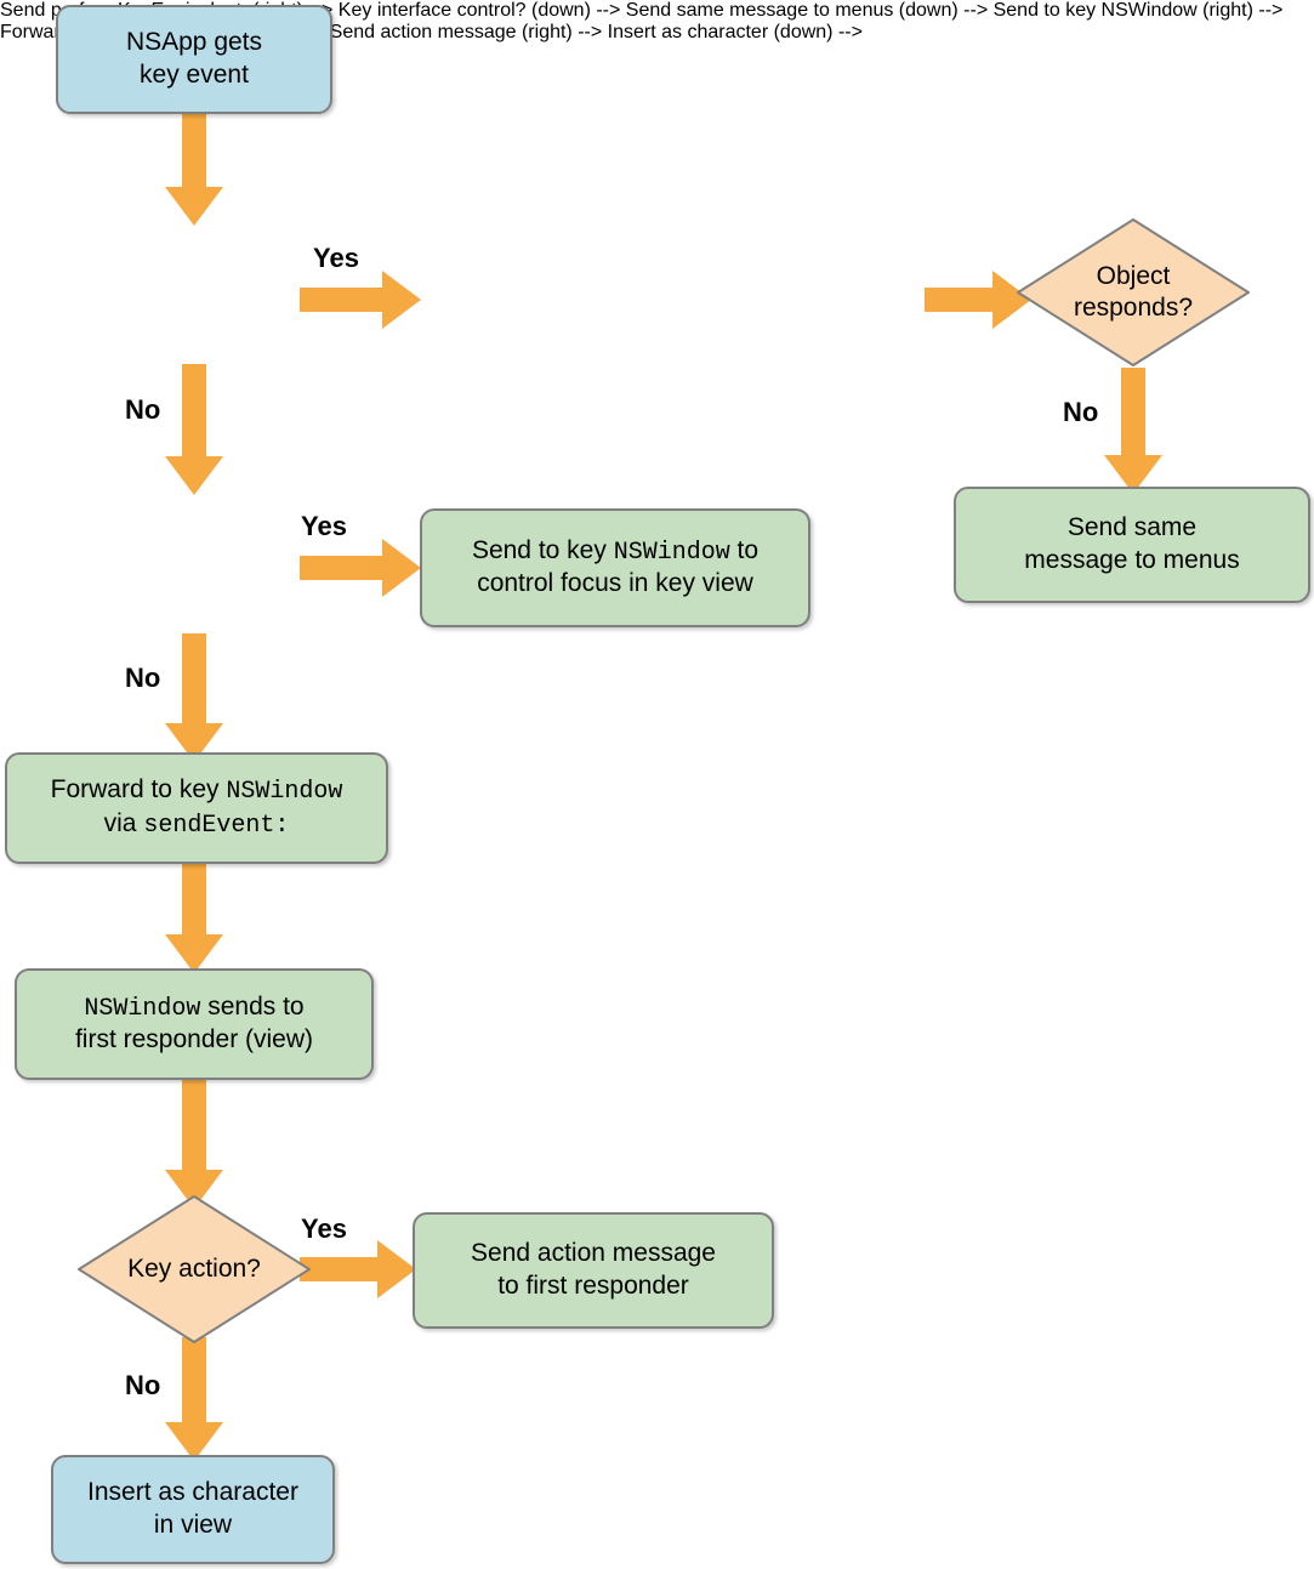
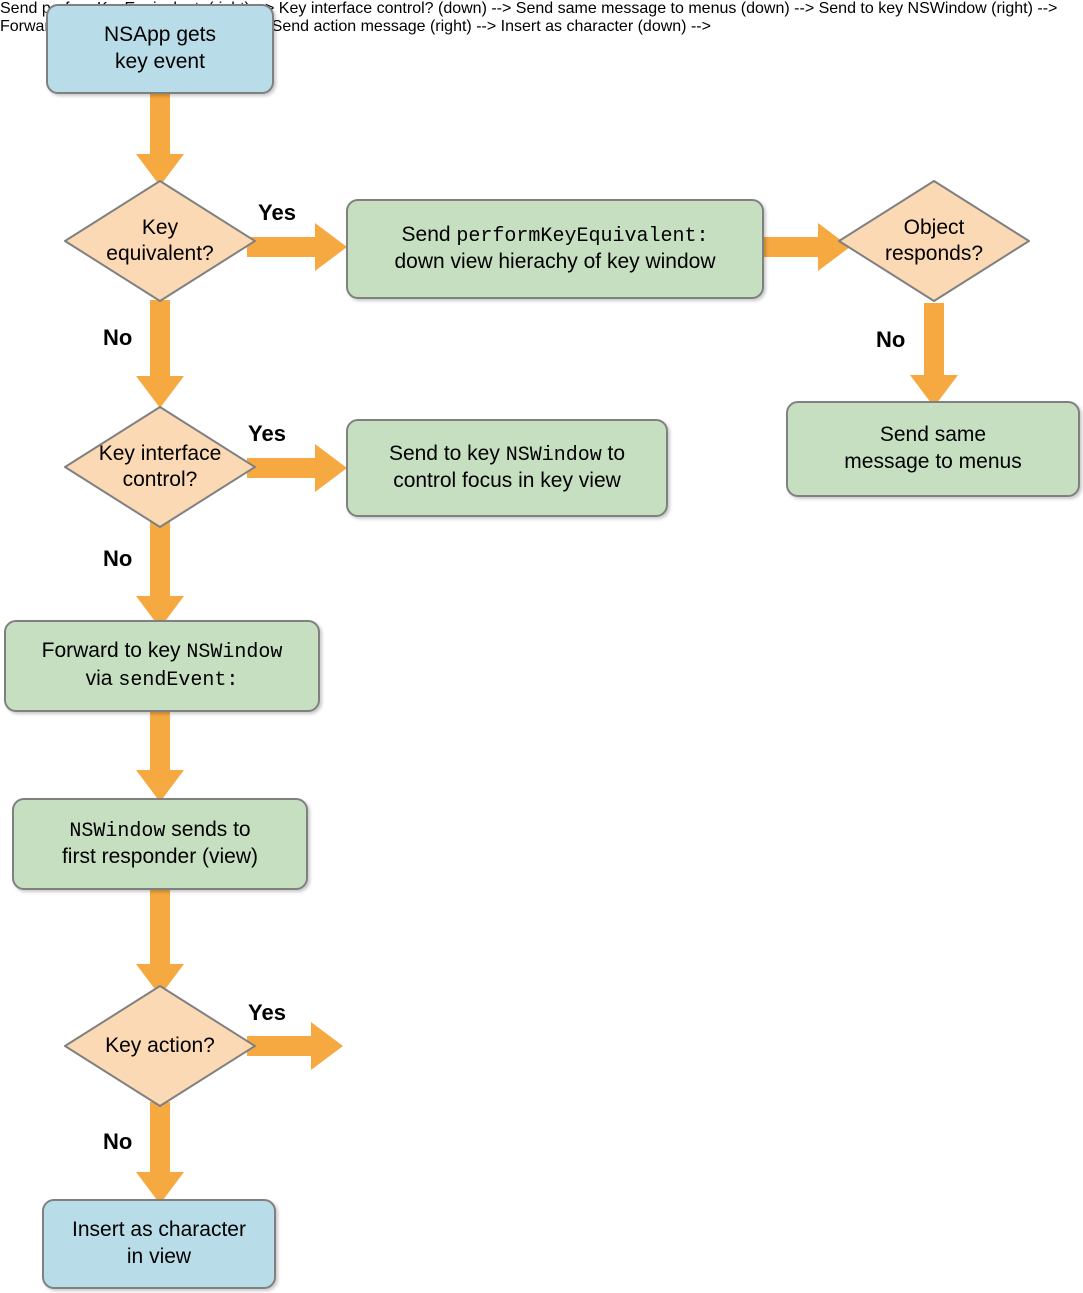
  Send performKeyEquivalent: (right) --> Key interface control? (down) --> Send same message to menus (down) --> Send to key NSWindow (right) --> Forward to key NSWindow (down) --> Send action message (right) --> Insert as character (down) -->
  NSApp gets
  key event
+ Key
+ equivalent?
+ Send performKeyEquivalent:
+ down view hierachy of key window
  Object
  responds?
  Send same
  message to menus
+ Key interface
+ control?
  Send to key NSWindow to
  control focus in key view
  Forward to key NSWindow
  via sendEvent:
  NSWindow sends to
  first responder (view)
  Key action?
- Send action message
- to first responder
  Insert as character
  in view
  Yes
  No
  No
  Yes
  No
  Yes
  No
